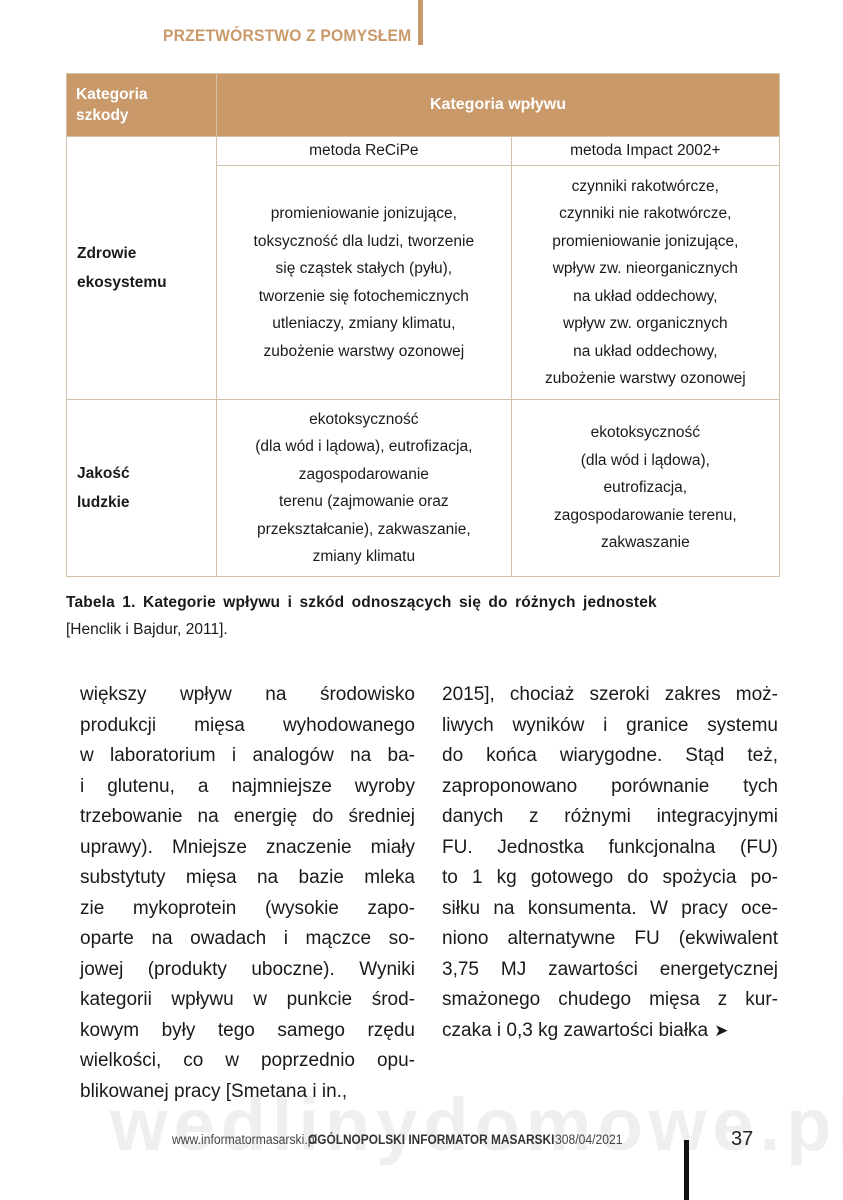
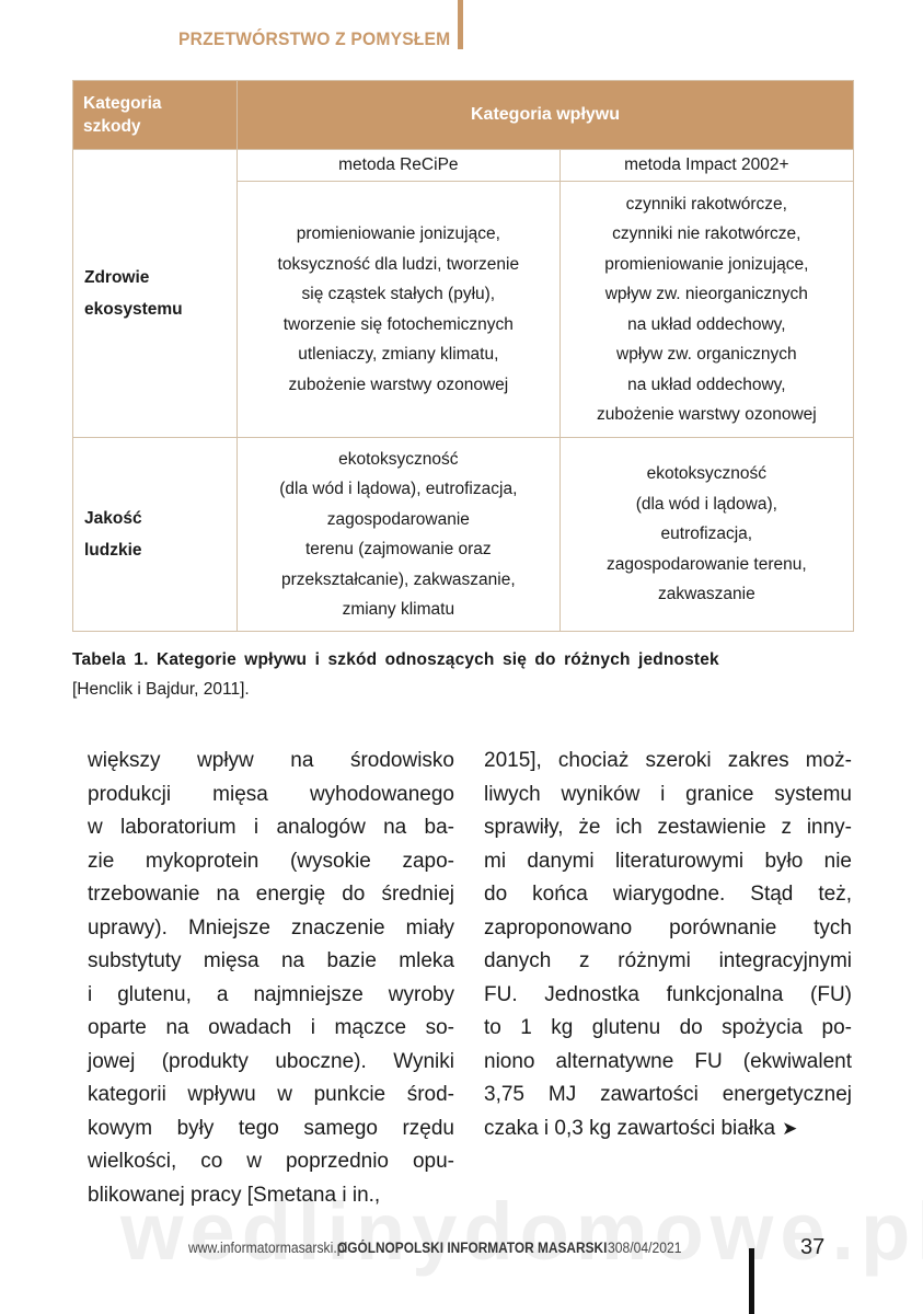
  PRZETWÓRSTWO Z POMYSŁEM
  Kategoria szkody	Kategoria wpływu
  Zdrowie ekosystemu	metoda ReCiPe	metoda Impact 2002+
  promieniowanie jonizujące,toksyczność dla ludzi, tworzeniesię cząstek stałych (pyłu),tworzenie się fotochemicznychutleniaczy, zmiany klimatu,zubożenie warstwy ozonowej	czynniki rakotwórcze,czynniki nie rakotwórcze,promieniowanie jonizujące,wpływ zw. nieorganicznychna układ oddechowy,wpływ zw. organicznychna układ oddechowy,zubożenie warstwy ozonowej
  Jakość ludzkie	ekotoksyczność(dla wód i lądowa), eutrofizacja,zagospodarowanieterenu (zajmowanie orazprzekształcanie), zakwaszanie,zmiany klimatu	ekotoksyczność(dla wód i lądowa),eutrofizacja,zagospodarowanie terenu,zakwaszanie
  Tabela 1. Kategorie wpływu i szkód odnoszących się do różnych jednostek
  [Henclik i Bajdur, 2011].
  wedlinydomowe.p
  większy wpływ na środowisko
  produkcji mięsa wyhodowanego
  w laboratorium i analogów na ba-
- i glutenu, a najmniejsze wyroby
+ zie mykoprotein (wysokie zapo-
  trzebowanie na energię do średniej
  uprawy). Mniejsze znaczenie miały
  substytuty mięsa na bazie mleka
- zie mykoprotein (wysokie zapo-
+ i glutenu, a najmniejsze wyroby
  oparte na owadach i mączce so-
  jowej (produkty uboczne). Wyniki
  kategorii wpływu w punkcie środ-
  kowym były tego samego rzędu
  wielkości, co w poprzednio opu-
  blikowanej pracy [Smetana i in.,
  2015], chociaż szeroki zakres moż-
  liwych wyników i granice systemu
+ sprawiły, że ich zestawienie z inny-
+ mi danymi literaturowymi było nie
  do końca wiarygodne. Stąd też,
  zaproponowano porównanie tych
  danych z różnymi integracyjnymi
  FU. Jednostka funkcjonalna (FU)
- to 1 kg gotowego do spożycia po-
+ to 1 kg glutenu do spożycia po-
- siłku na konsumenta. W pracy oce-
  niono alternatywne FU (ekwiwalent
  3,75 MJ zawartości energetycznej
- smażonego chudego mięsa z kur-
  czaka i 0,3 kg zawartości białka ➤
  www.informatormasarski.pl
  OGÓLNOPOLSKI INFORMATOR MASARSKI
  308/04/2021
  37
